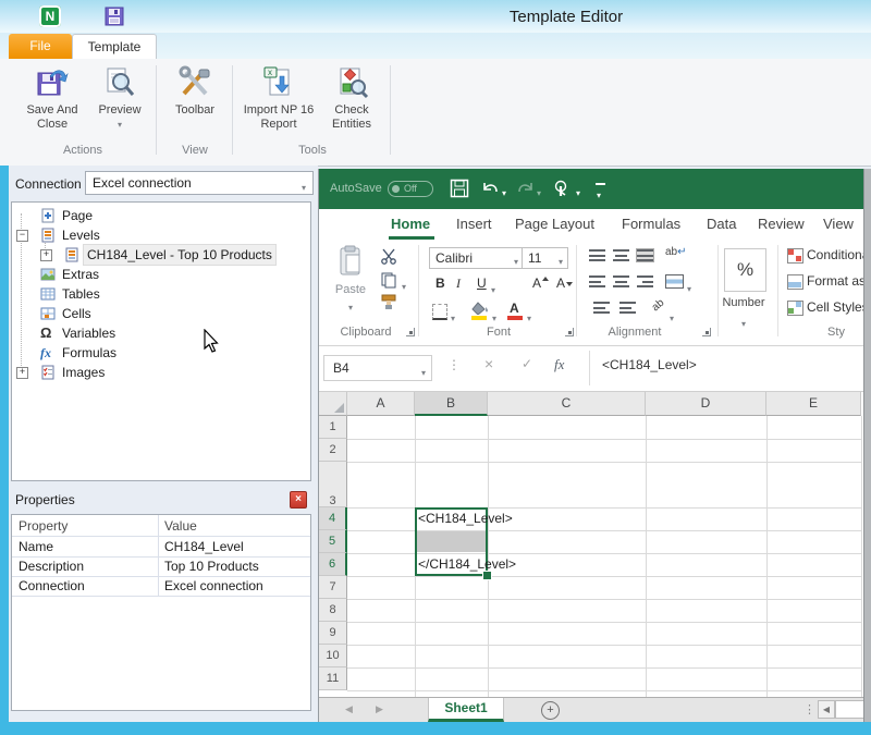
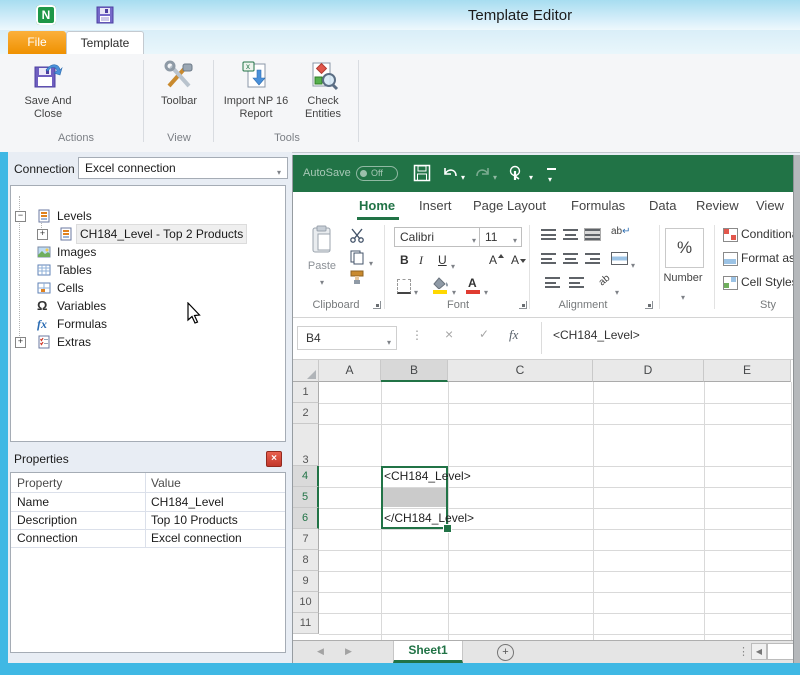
  N
  Template Editor
  File
  Template
  Save And Close
- Preview
  Toolbar
  x
  Import NP 16 Report
  Check Entities
  Actions
  View
  Tools
  Connection
  Excel connection
- Page
  −
  Levels
  +
- CH184_Level - Top 10 Products
+ CH184_Level - Top 2 Products
- Extras
+ Images
  Tables
  Cells
  Ω
  Variables
  fx
  Formulas
  +
- Images
+ Extras
  Properties
  ×
  Property
  Value
  Name
  CH184_Level
  Description
  Top 10 Products
  Connection
  Excel connection
  AutoSave
  Off
  Home
  Insert
  Page Layout
  Formulas
  Data
  Review
  View
  Paste
  Clipboard
  Calibri
  11
  B
  I
  U
  A
  A
  A
  Font
  ab↵
  Alignment
  %
  Number
  Condition
  Format as
  Cell Style
  Sty
  B4
  ⋮
  ×
  ✓
  fx
  <CH184_Level>
  A
  B
  C
  D
  E
  1
  2
  3
  4
  5
  6
  7
  8
  9
  10
  11
  <CH184_Level>
  </CH184_Level>
  ◀
  ▶
  Sheet1
  +
  ⋮
  ◀
